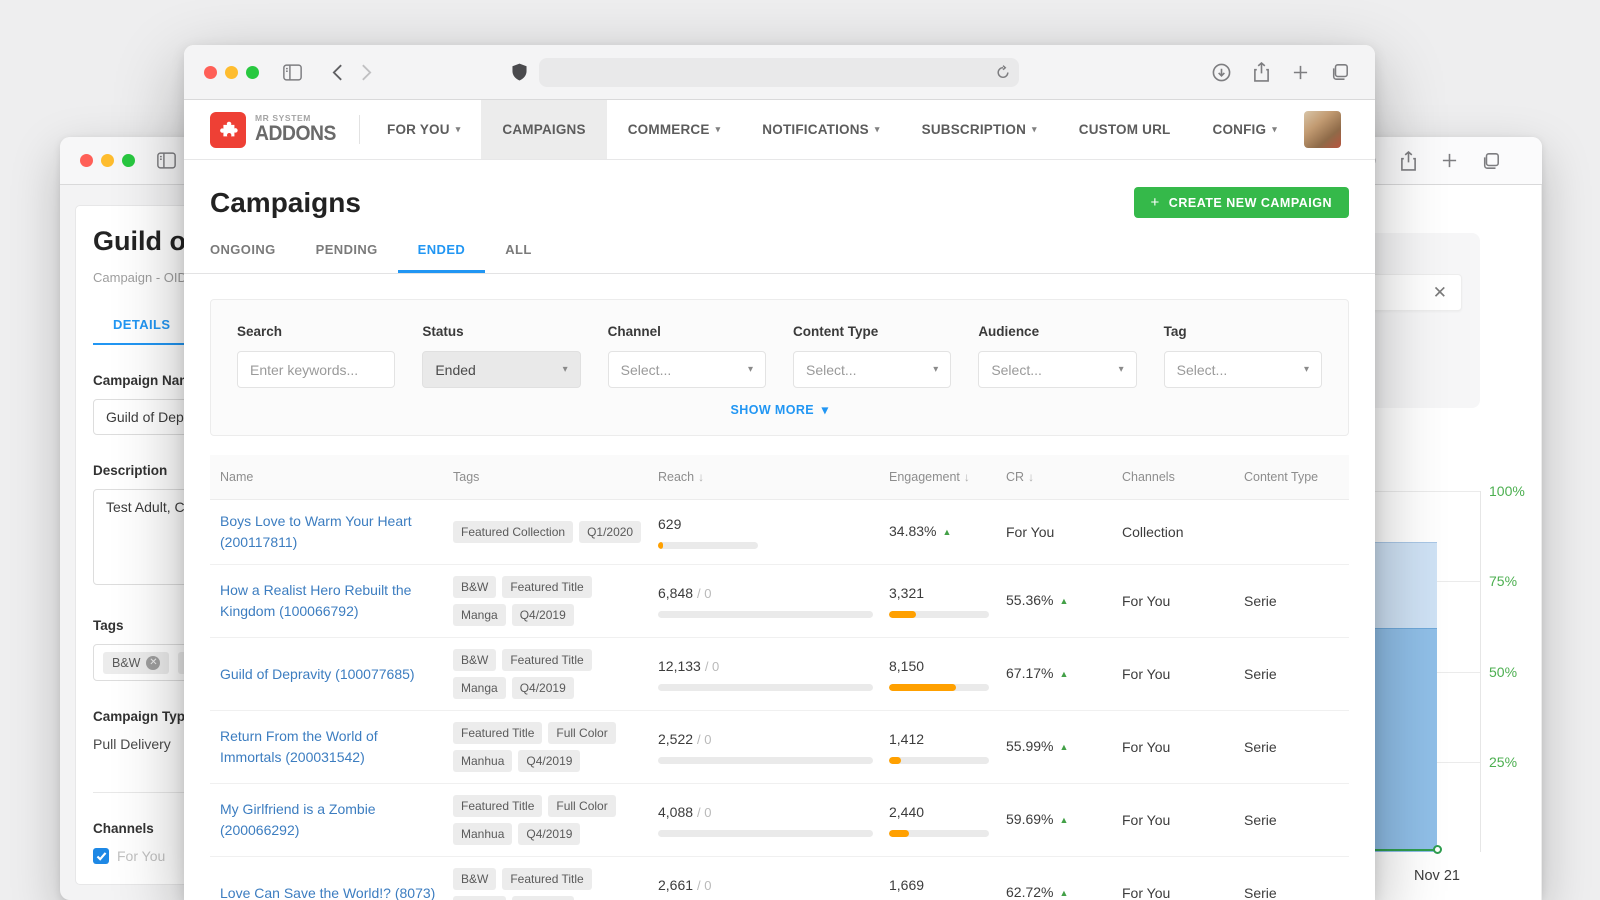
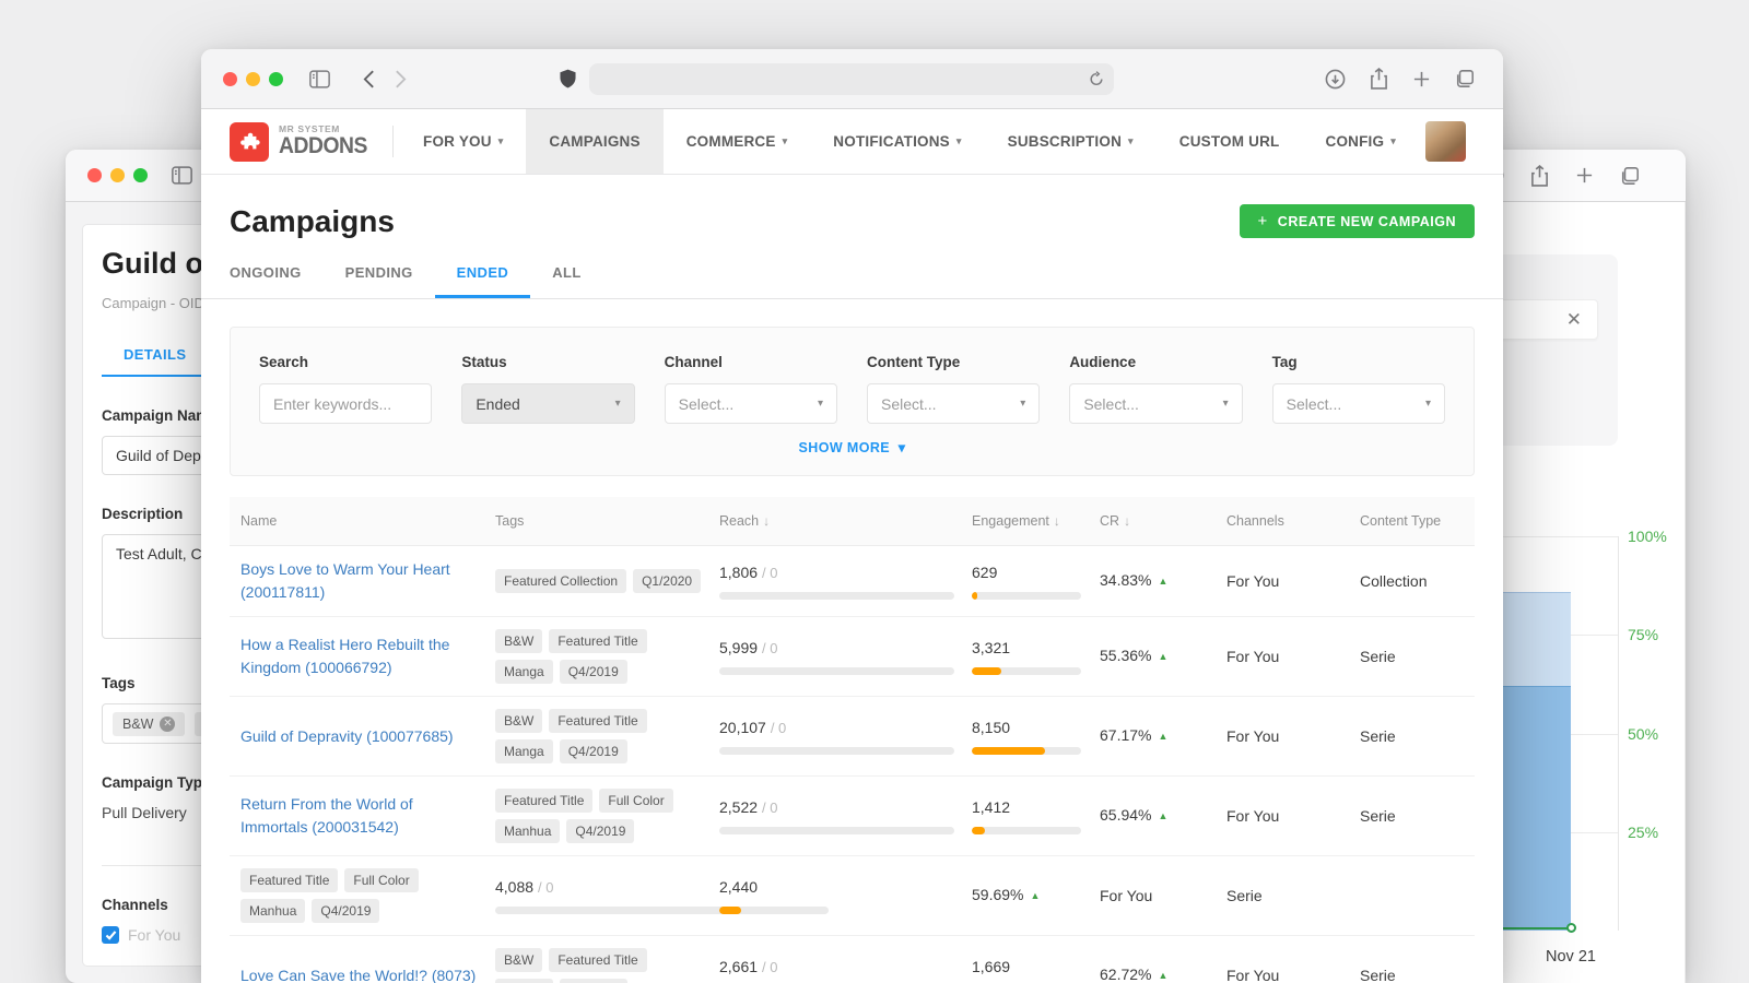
  Guild o
  Campaign - OID
  DETAILS
  Campaign Na
  Guild of Dep
  Description
  Test Adult, C
  Tags
  B&W
  ✕
  Campaign Typ
  Pull Delivery
  Channels
  For You
  ✕
  Nov 21
  100%
  75%
  50%
  25%
  MR SYSTEM
  ADDONS
  FOR YOU
  ▾
  CAMPAIGNS
  COMMERCE
  ▾
  NOTIFICATIONS
  ▾
  SUBSCRIPTION
  ▾
  CUSTOM URL
  CONFIG
  ▾
  Campaigns
  +
  CREATE NEW CAMPAIGN
  ONGOING
  PENDING
  ENDED
  ALL
  Search
  Enter keywords...
  Status
  Ended
  ▾
  Channel
  Select...
  ▾
  Content Type
  Select...
  ▾
  Audience
  Select...
  ▾
  Tag
  Select...
  ▾
  SHOW MORE ▾
  Name
  Tags
  Reach ↓
  Engagement ↓
  CR ↓
  Channels
  Content Type
  Boys Love to Warm Your Heart (200117811)
  Featured Collection
  Q1/2020
+ 1,806 / 0
  629
  34.83% ▲
  For You
  Collection
  How a Realist Hero Rebuilt the Kingdom (100066792)
  B&W
  Featured Title
  Manga
  Q4/2019
- 6,848 / 0
+ 5,999 / 0
  3,321
  55.36% ▲
  For You
  Serie
  Guild of Depravity (100077685)
  B&W
  Featured Title
  Manga
  Q4/2019
- 12,133 / 0
+ 20,107 / 0
  8,150
  67.17% ▲
  For You
  Serie
  Return From the World of Immortals (200031542)
  Featured Title
  Full Color
  Manhua
  Q4/2019
  2,522 / 0
  1,412
- 55.99% ▲
+ 65.94% ▲
  For You
  Serie
- My Girlfriend is a Zombie (200066292)
  Featured Title
  Full Color
  Manhua
  Q4/2019
  4,088 / 0
  2,440
  59.69% ▲
  For You
  Serie
  Love Can Save the World!? (8073)
  B&W
  Featured Title
  2,661 / 0
  1,669
  62.72% ▲
  For You
  Serie
